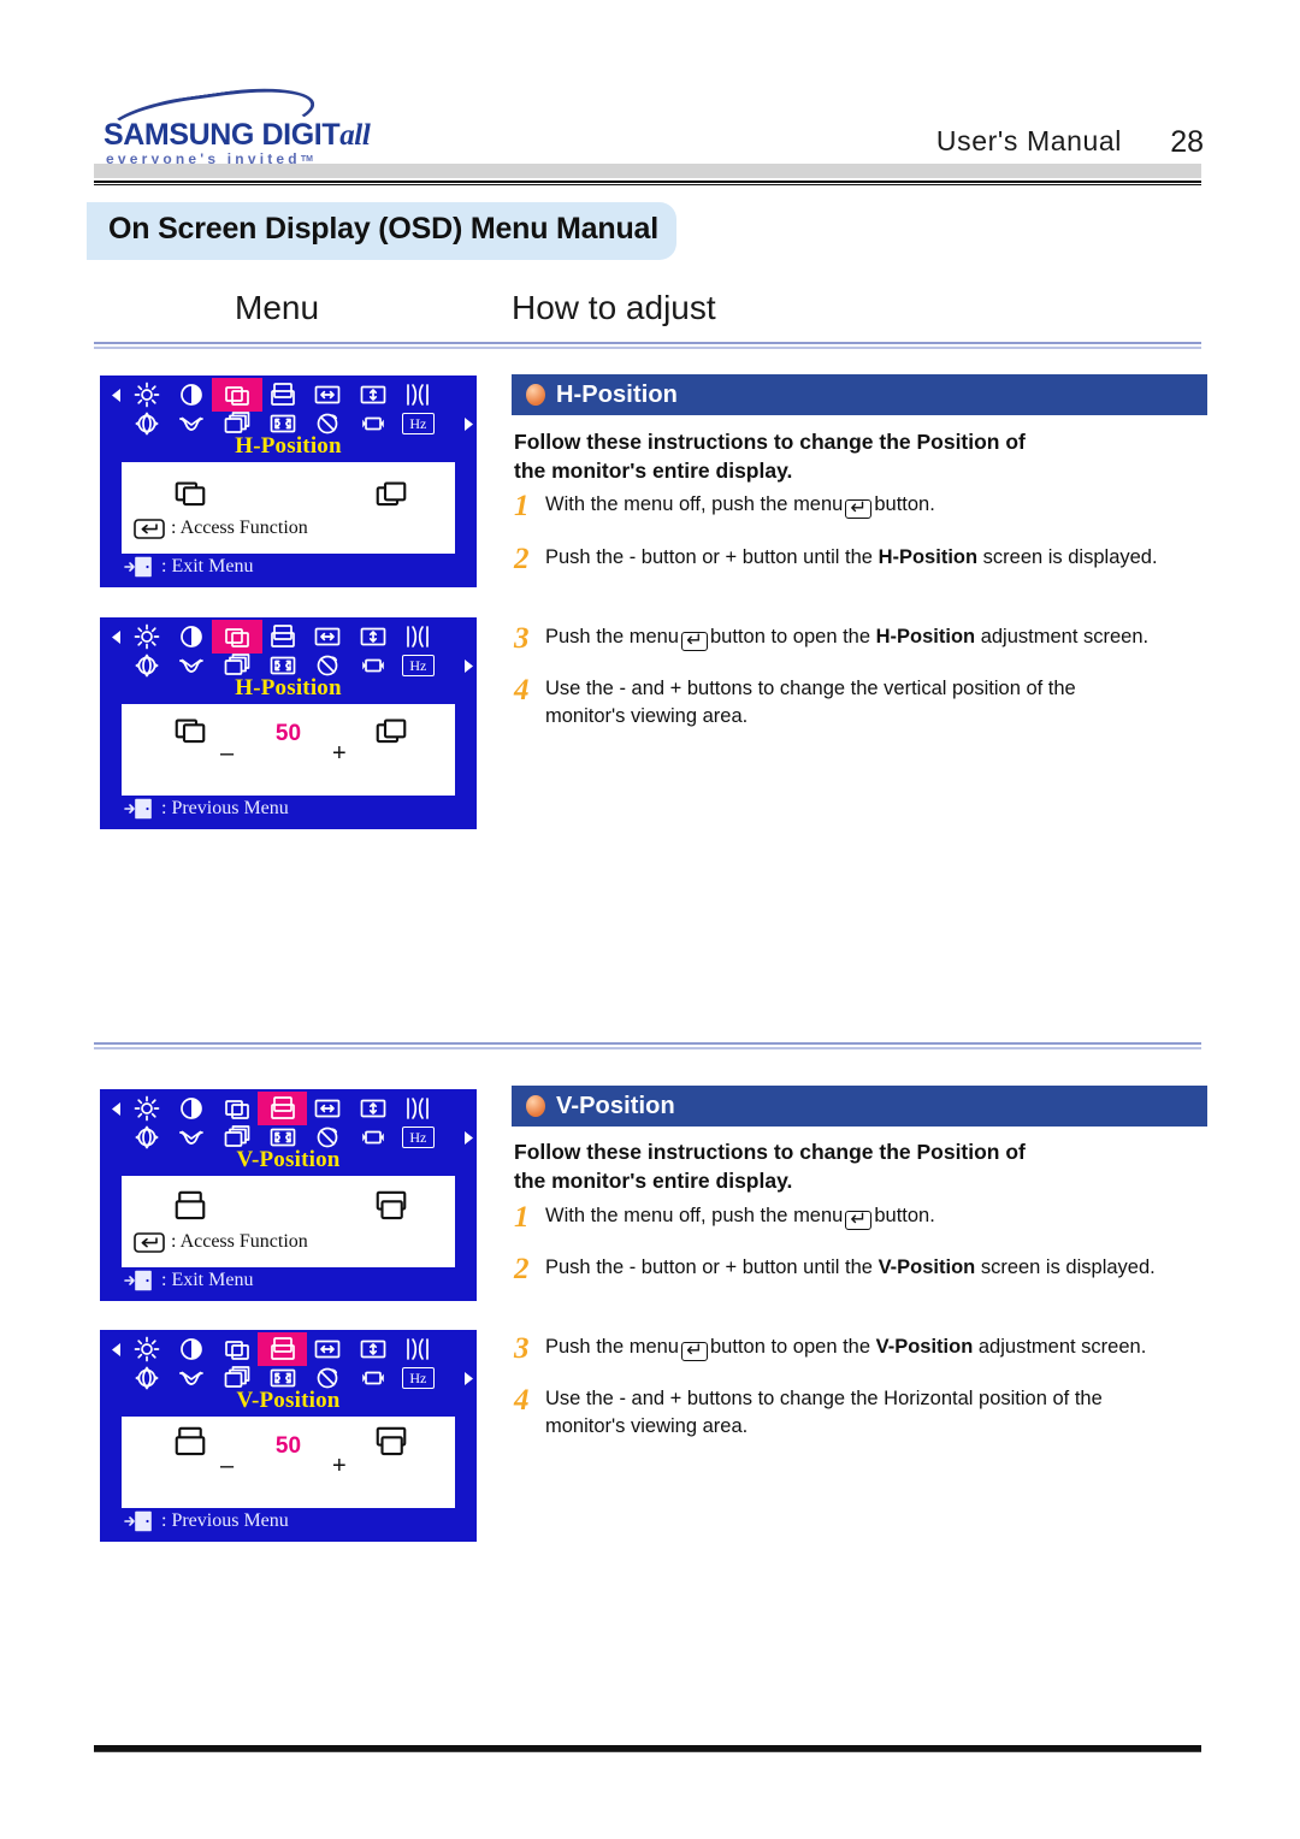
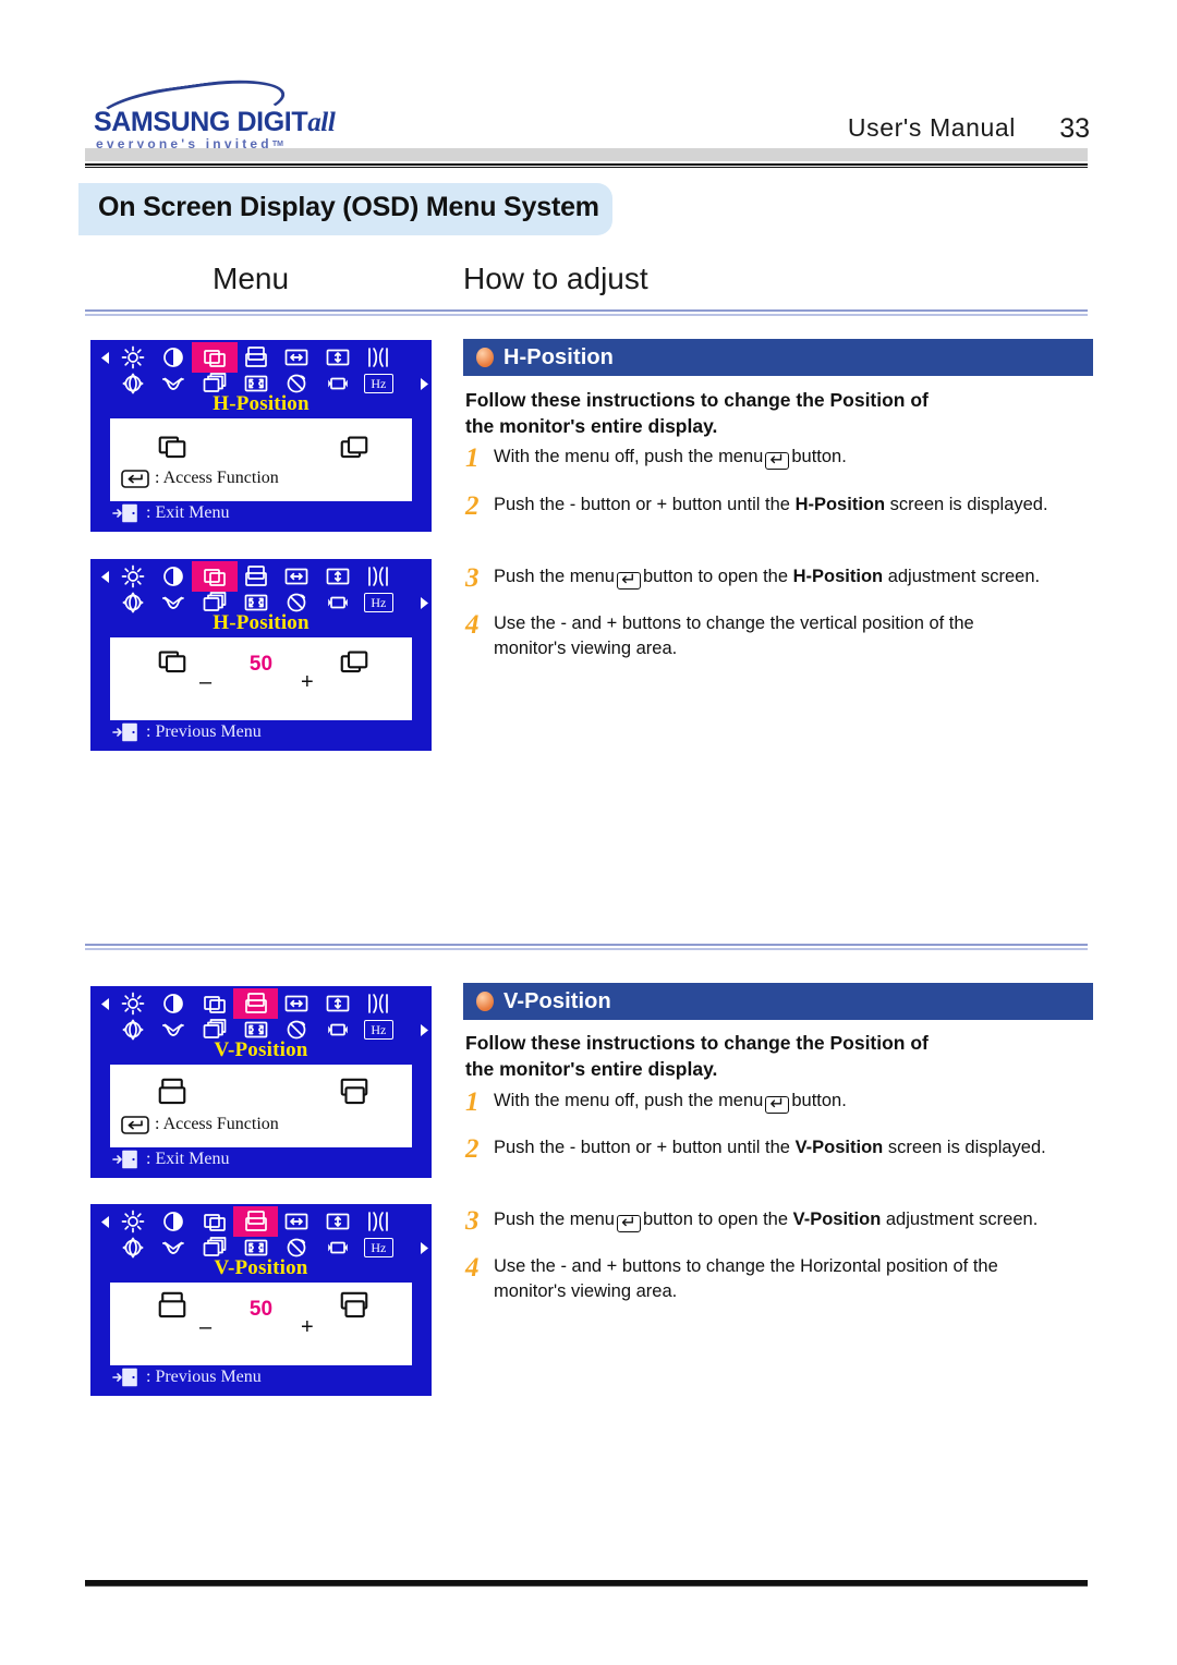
  SAMSUNG DIGITall
  everyone's invited
  User's Manual
- 28
+ 33
- On Screen Display (OSD) Menu Manual
+ On Screen Display (OSD) Menu System
  Menu
  How to adjust
  Hz
  H-Position
  : Access Function
  : Exit Menu
  Hz
  H-Position
  50
  –
  +
  : Previous Menu
  Hz
  V-Position
  : Access Function
  : Exit Menu
  Hz
  V-Position
  50
  –
  +
  : Previous Menu
  H-Position
  Follow these instructions to change the Position of
  the monitor's entire display.
  1
  With the menu off, push the menu ↵ button.
  2
  Push the - button or + button until the H-Position screen is displayed.
  3
  Push the menu ↵ button to open the H-Position adjustment screen.
  4
  Use the - and + buttons to change the vertical position of the monitor's viewing area.
  V-Position
  Follow these instructions to change the Position of
  the monitor's entire display.
  1
  With the menu off, push the menu ↵ button.
  2
  Push the - button or + button until the V-Position screen is displayed.
  3
  Push the menu ↵ button to open the V-Position adjustment screen.
  4
  Use the - and + buttons to change the Horizontal position of the monitor's viewing area.
